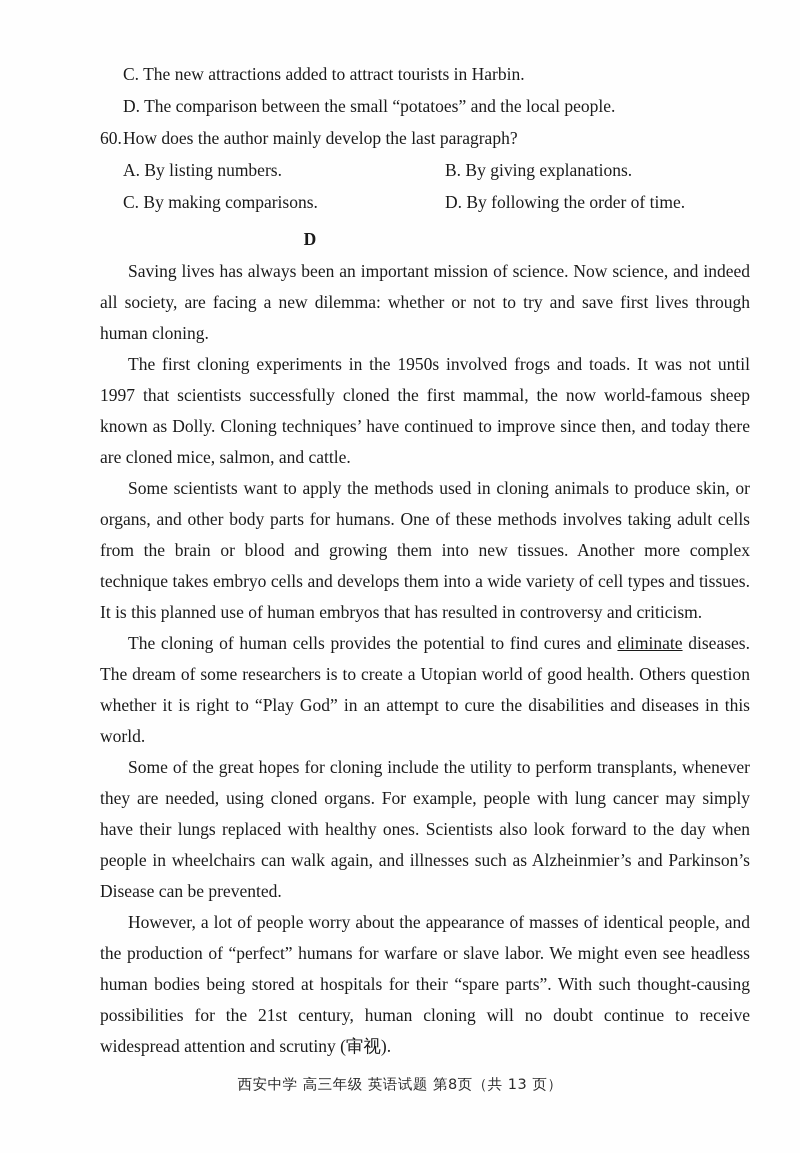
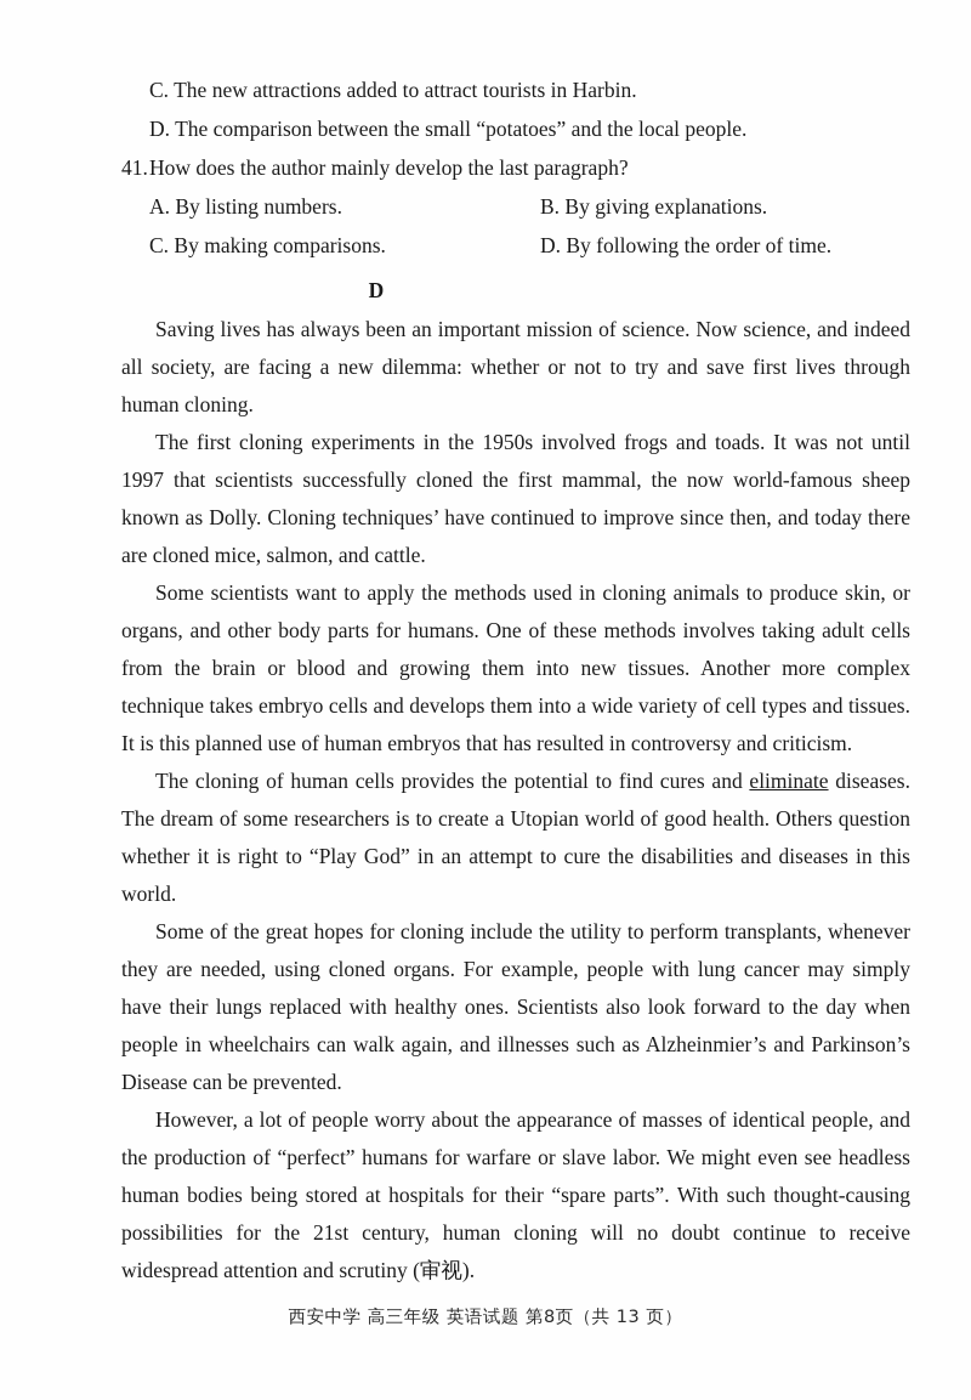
  C. The new attractions added to attract tourists in Harbin.
  D. The comparison between the small “potatoes” and the local people.
- 60.How does the author mainly develop the last paragraph?
+ 41.How does the author mainly develop the last paragraph?
  A. By listing numbers.
  B. By giving explanations.
  C. By making comparisons.
  D. By following the order of time.
  D
  Saving lives has always been an important mission of science. Now science, and indeed all society, are facing a new dilemma: whether or not to try and save first lives through human cloning.
  The first cloning experiments in the 1950s involved frogs and toads. It was not until 1997 that scientists successfully cloned the first mammal, the now world-famous sheep known as Dolly. Cloning techniques’ have continued to improve since then, and today there are cloned mice, salmon, and cattle.
  Some scientists want to apply the methods used in cloning animals to produce skin, or organs, and other body parts for humans. One of these methods involves taking adult cells from the brain or blood and growing them into new tissues. Another more complex technique takes embryo cells and develops them into a wide variety of cell types and tissues. It is this planned use of human embryos that has resulted in controversy and criticism.
  The cloning of human cells provides the potential to find cures and eliminate diseases. The dream of some researchers is to create a Utopian world of good health. Others question whether it is right to “Play God” in an attempt to cure the disabilities and diseases in this world.
  Some of the great hopes for cloning include the utility to perform transplants, whenever they are needed, using cloned organs. For example, people with lung cancer may simply have their lungs replaced with healthy ones. Scientists also look forward to the day when people in wheelchairs can walk again, and illnesses such as Alzheinmier’s and Parkinson’s Disease can be prevented.
  However, a lot of people worry about the appearance of masses of identical people, and the production of “perfect” humans for warfare or slave labor. We might even see headless human bodies being stored at hospitals for their “spare parts”. With such thought-causing possibilities for the 21st century, human cloning will no doubt continue to receive widespread attention and scrutiny (审视).
  西安中学 高三年级 英语试题 第8页（共 13 页）
